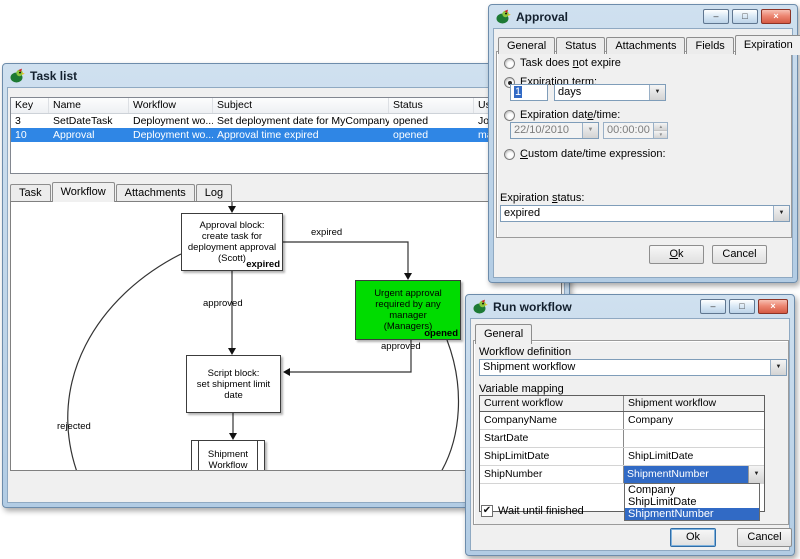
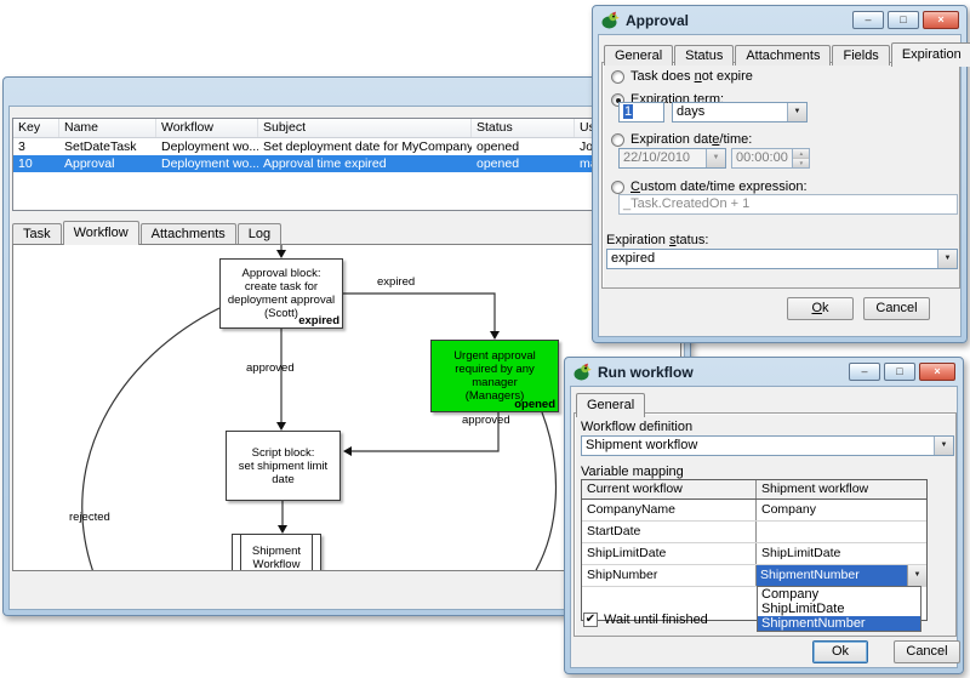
- Task list
  Key
  Name
  Workflow
  Subject
  Status
  3
  SetDateTask
  Deployment wo...
  Set deployment date for MyCompany
  opened
  10
  Approval
  Deployment wo...
  Approval time expired
  opened
  Task
  Workflow
  Attachments
  Log
  Approval block:
  create task for
  deployment approval
  (Scott)
  expired
  Urgent approval
  required by any
  manager
  (Managers)
  opened
  Script block:
  set shipment limit
  date
  Shipment
  Workflow
  expired
  approved
  approved
  rejected
  Approval
  –
  □
  ×
  General
  Status
  Attachments
  Fields
  Expiration
  Task does not expire
  Expiration term:
  1
  days
  Expiration date/time:
  22/10/2010
  00:00:00
  Custom date/time expression:
+ _Task.CreatedOn + 1
  Expiration status:
  expired
  Ok
  Cancel
  Run workflow
  –
  □
  ×
  General
  Workflow definition
  Shipment workflow
  Variable mapping
  Current workflow
  Shipment workflow
  CompanyName
  Company
  StartDate
  ShipLimitDate
  ShipLimitDate
  ShipNumber
  ShipmentNumber
  Company
  ShipLimitDate
  ShipmentNumber
  ✔
  Wait until finished
  Ok
  Cancel
